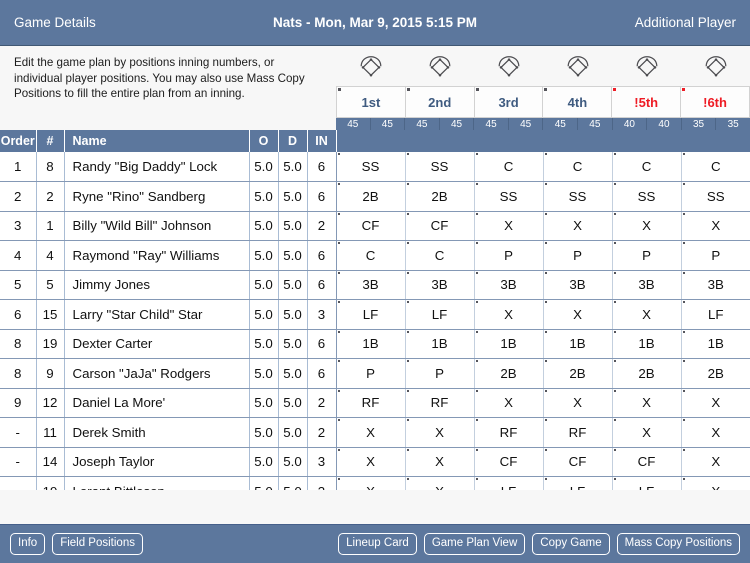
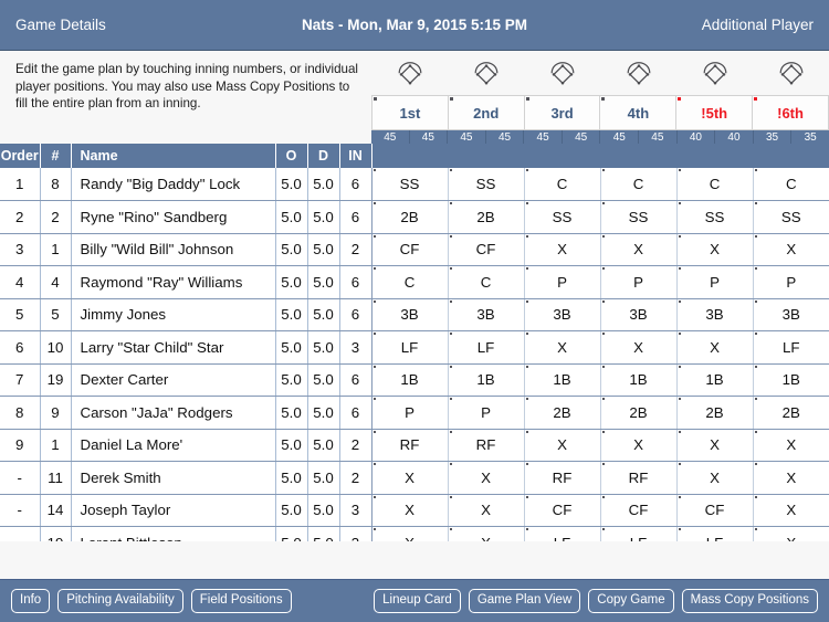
  Game Details
  Nats - Mon, Mar 9, 2015 5:15 PM
  Additional Player
- Edit the game plan by positions inning numbers, or individual player positions. You may also use Mass Copy Positions to fill the entire plan from an inning.
+ Edit the game plan by touching inning numbers, or individual player positions. You may also use Mass Copy Positions to fill the entire plan from an inning.
  1st
  2nd
  3rd
  4th
  !5th
  !6th
  45
  45
  45
  45
  45
  45
  45
  45
  40
  40
  35
  35
  Order	#	Name	O	D	IN
  1	8	Randy "Big Daddy" Lock	5.0	5.0	6	SS	SS	C	C	C	C
  2	2	Ryne "Rino" Sandberg	5.0	5.0	6	2B	2B	SS	SS	SS	SS
  3	1	Billy "Wild Bill" Johnson	5.0	5.0	2	CF	CF	X	X	X	X
  4	4	Raymond "Ray" Williams	5.0	5.0	6	C	C	P	P	P	P
  5	5	Jimmy Jones	5.0	5.0	6	3B	3B	3B	3B	3B	3B
- 6	15	Larry "Star Child" Star	5.0	5.0	3	LF	LF	X	X	X	LF
+ 6	10	Larry "Star Child" Star	5.0	5.0	3	LF	LF	X	X	X	LF
- 8	19	Dexter Carter	5.0	5.0	6	1B	1B	1B	1B	1B	1B
+ 7	19	Dexter Carter	5.0	5.0	6	1B	1B	1B	1B	1B	1B
  8	9	Carson "JaJa" Rodgers	5.0	5.0	6	P	P	2B	2B	2B	2B
- 9	12	Daniel La More'	5.0	5.0	2	RF	RF	X	X	X	X
+ 9	1	Daniel La More'	5.0	5.0	2	RF	RF	X	X	X	X
  -	11	Derek Smith	5.0	5.0	2	X	X	RF	RF	X	X
  -	14	Joseph Taylor	5.0	5.0	3	X	X	CF	CF	CF	X
  Info
+ Pitching Availability
  Field Positions
  Lineup Card
  Game Plan View
  Copy Game
  Mass Copy Positions
